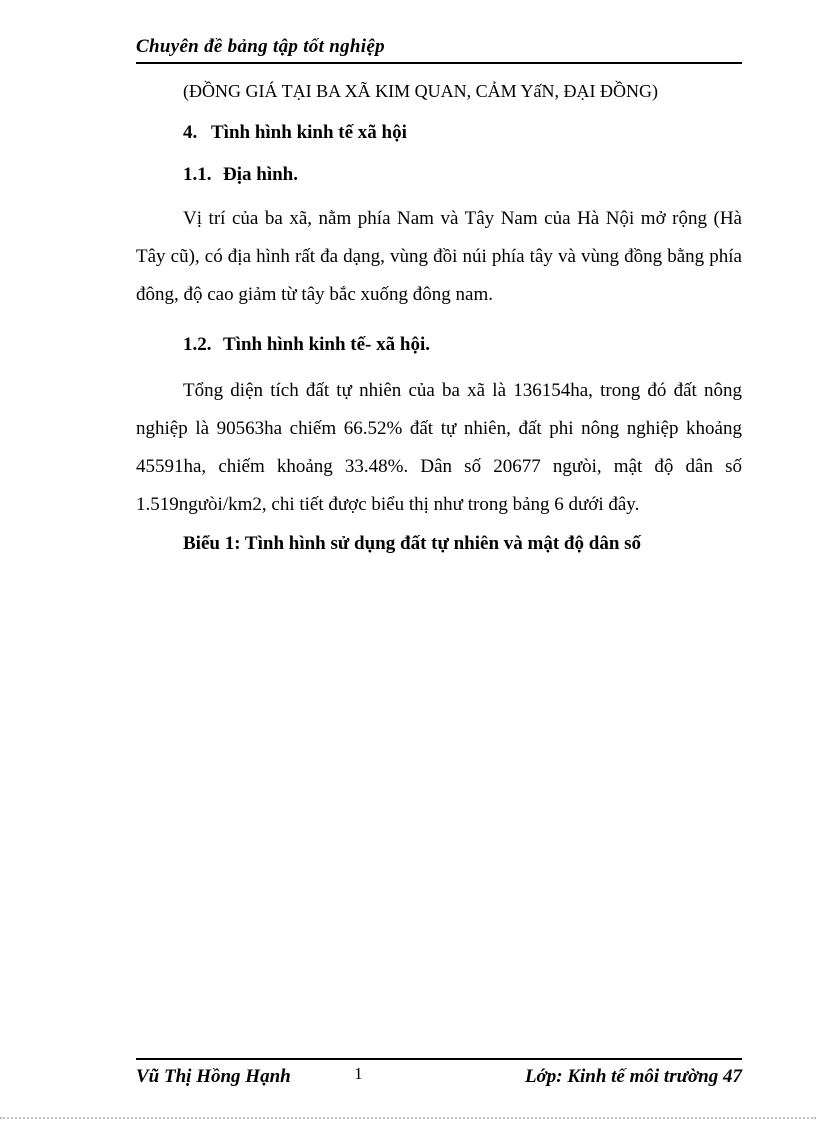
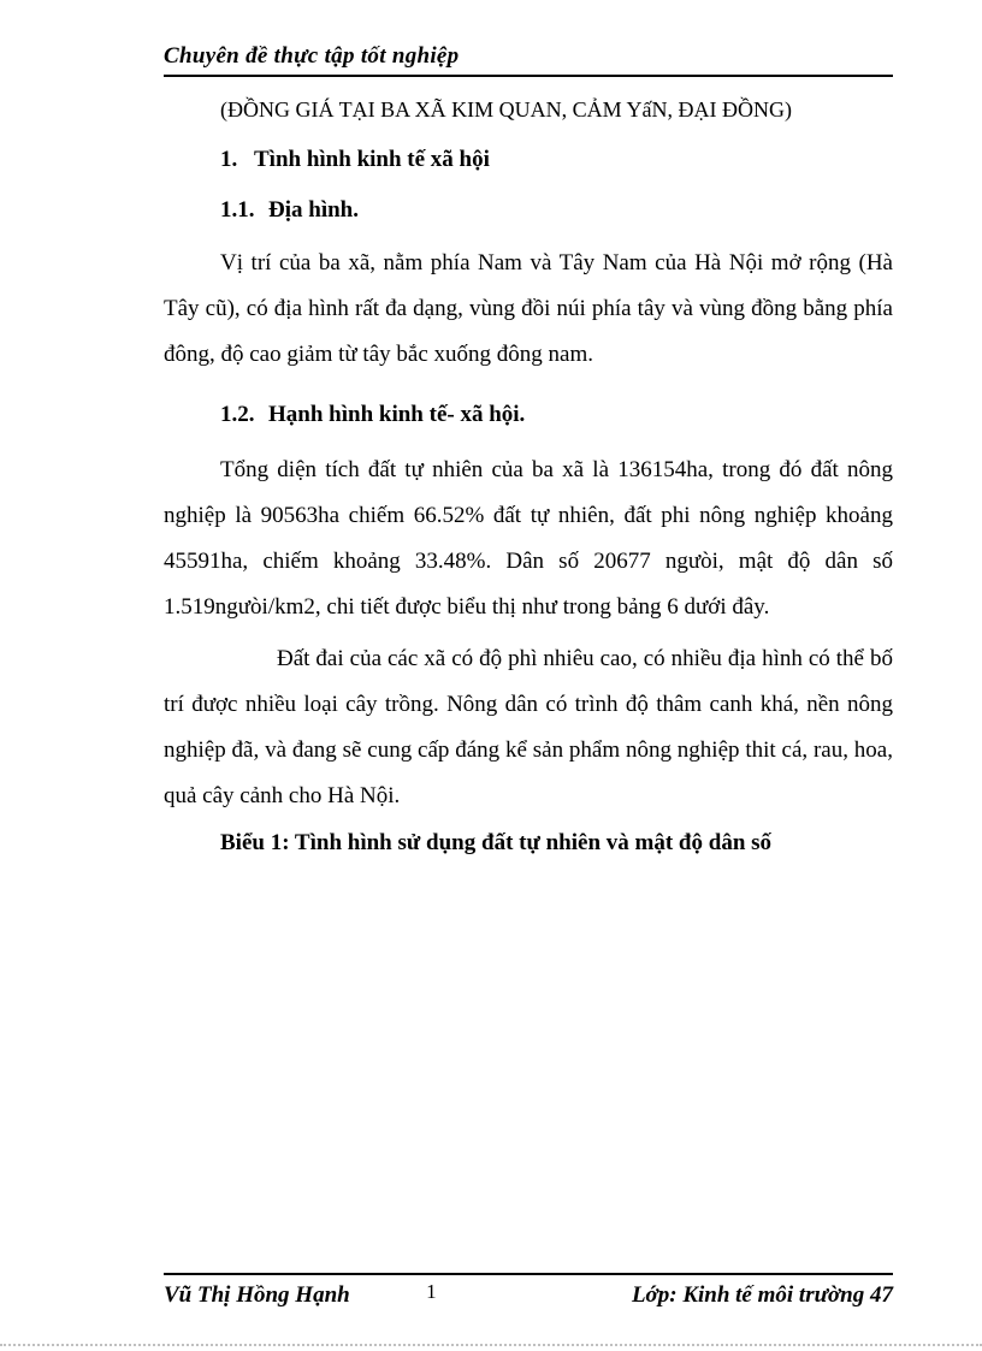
- Chuyên đề bảng tập tốt nghiệp
+ Chuyên đề thực tập tốt nghiệp
  (ĐỒNG GIÁ TẠI BA XÃ KIM QUAN, CẢM YấN, ĐẠI ĐỒNG)
- 4. Tình hình kinh tế xã hội
+ 1. Tình hình kinh tế xã hội
  1.1. Địa hình.
  Vị trí của ba xã, nằm phía Nam và Tây Nam của Hà Nội mở rộng (Hà Tây cũ), có địa hình rất đa dạng, vùng đồi núi phía tây và vùng đồng bằng phía đông, độ cao giảm từ tây bắc xuống đông nam.
- 1.2. Tình hình kinh tế- xã hội.
+ 1.2. Hạnh hình kinh tế- xã hội.
  Tổng diện tích đất tự nhiên của ba xã là 136154ha, trong đó đất nông nghiệp là 90563ha chiếm 66.52% đất tự nhiên, đất phi nông nghiệp khoảng 45591ha, chiếm khoảng 33.48%. Dân số 20677 ngưòi, mật độ dân số 1.519ngưòi/km2, chi tiết được biểu thị như trong bảng 6 dưới đây.
+ Đất đai của các xã có độ phì nhiêu cao, có nhiều địa hình có thể bố trí được nhiều loại cây trồng. Nông dân có trình độ thâm canh khá, nền nông nghiệp đã, và đang sẽ cung cấp đáng kể sản phẩm nông nghiệp thit cá, rau, hoa, quả cây cảnh cho Hà Nội.
  Biểu 1: Tình hình sử dụng đất tự nhiên và mật độ dân số
  Vũ Thị Hồng Hạnh
  1
  Lớp: Kinh tế môi trường 47
